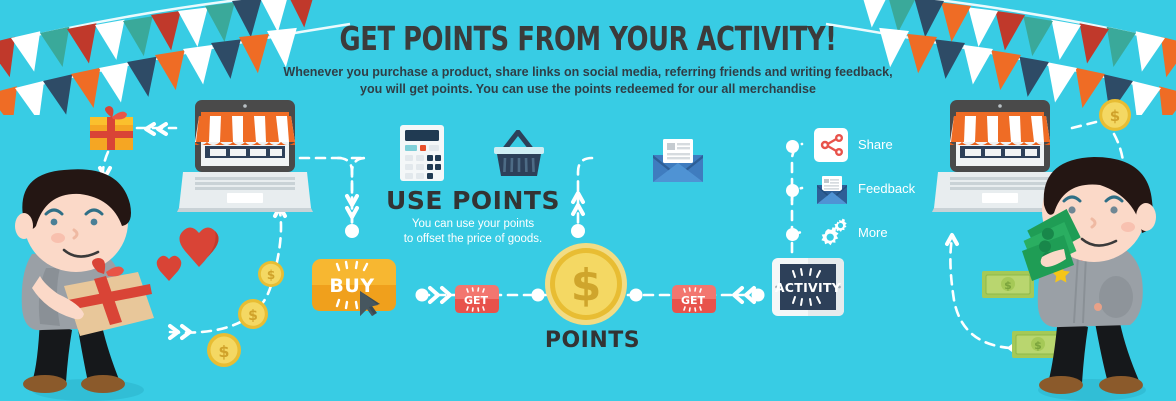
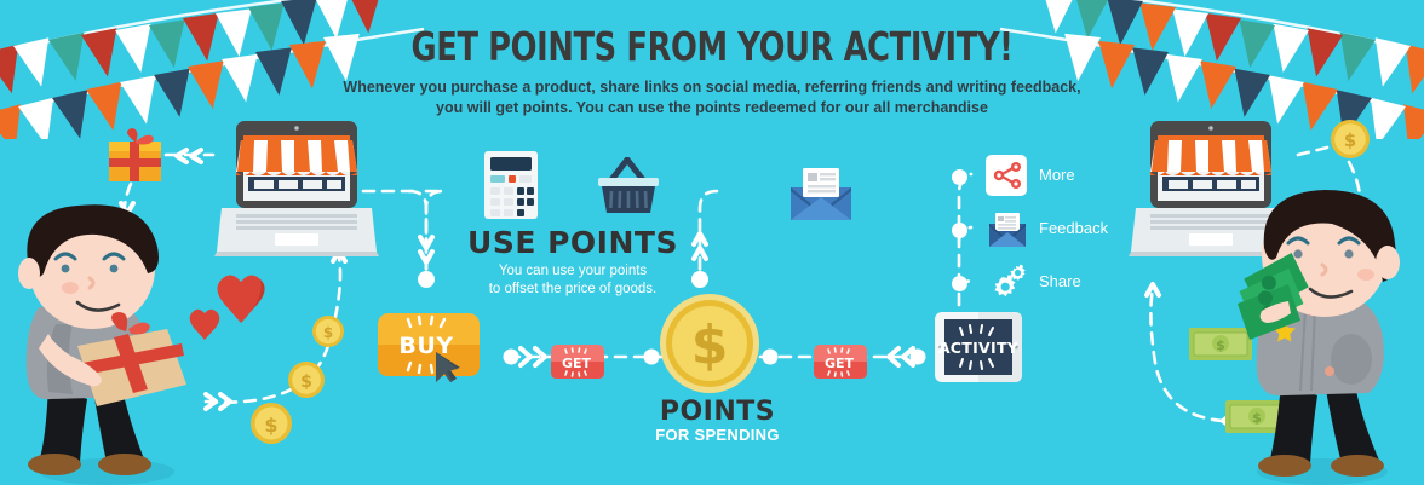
  GET POINTS FROM YOUR ACTIVITY!
  Whenever you purchase a product, share links on social media, referring friends and writing feedback,
  you will get points. You can use the points redeemed for our all merchandise
  $
  $
  $
  USE POINTS
  You can use your points
  to offset the price of goods.
- Share
+ More
  Feedback
- More
+ Share
  BUY
  GET
  $
  POINTS
+ FOR SPENDING
  GET
  ACTIVITY
  $
  $
  $
